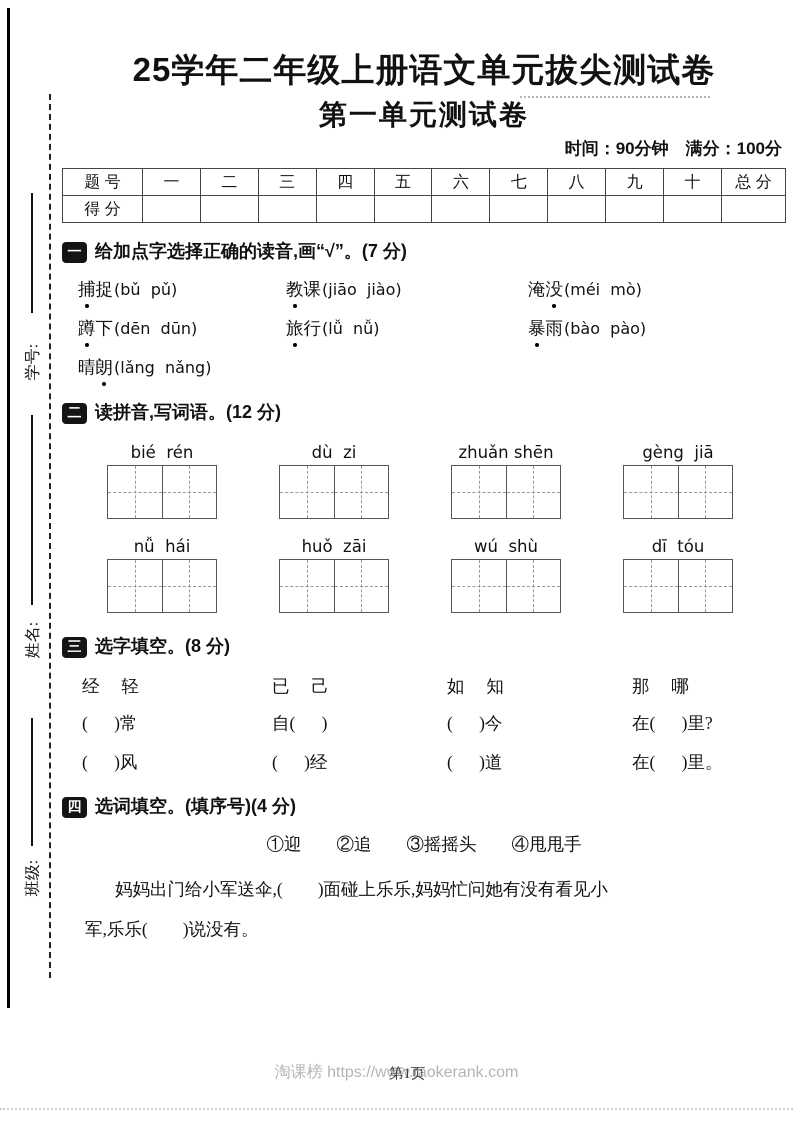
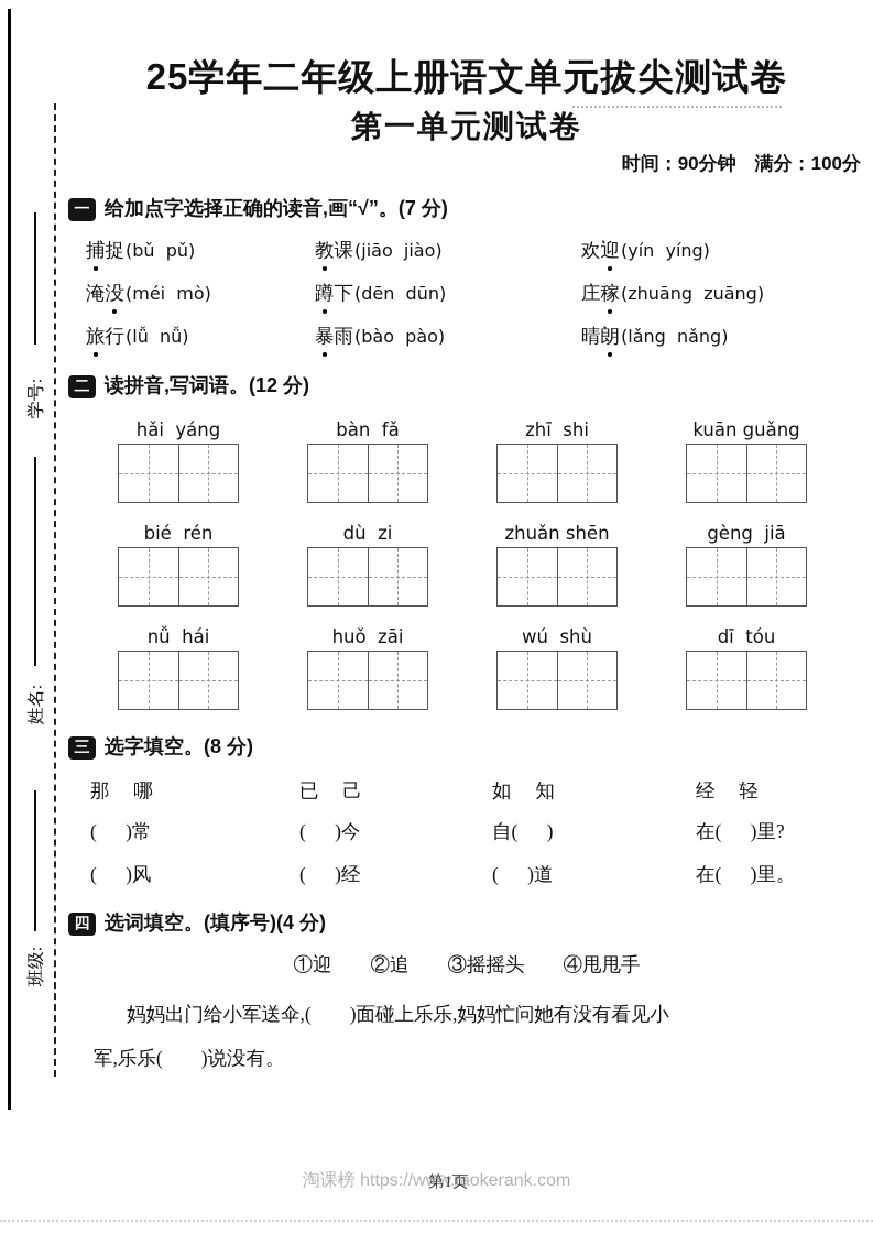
  25学年二年级上册语文单元拔尖测试卷
  第一单元测试卷
  时间：90分钟 满分：100分
- 题 号	一	二	三	四	五	六	七	八	九	十	总 分
- 得 分
  一
  给加点字选择正确的读音,画“√”。(7 分)
  捕捉(bǔ pǔ)
  教课(jiāo jiào)
+ 欢迎(yín yíng)
  淹没(méi mò)
  蹲下(dēn dūn)
+ 庄稼(zhuāng zuāng)
  旅行(lǚ nǚ)
  暴雨(bào pào)
  晴朗(lǎng nǎng)
  二
  读拼音,写词语。(12 分)
+ hǎi yáng
+ bàn fǎ
+ zhī shi
+ kuān guǎng
  bié rén
  dù zi
  zhuǎn shēn
  gèng jiā
  nǚ hái
  huǒ zāi
  wú shù
  dī tóu
  三
  选字填空。(8 分)
- 经 轻
+ 那 哪
  ( )常
  ( )风
  已 己
- 自( )
+ ( )今
  ( )经
  如 知
- ( )今
+ 自( )
  ( )道
- 那 哪
+ 经 轻
  在( )里?
  在( )里。
  四
  选词填空。(填序号)(4 分)
  ①迎 ②追 ③摇摇头 ④甩甩手
  妈妈出门给小军送伞,( )面碰上乐乐,妈妈忙问她有没有看见小
  军,乐乐( )说没有。
  淘课榜 https://www.taokerank.com
  第1页
